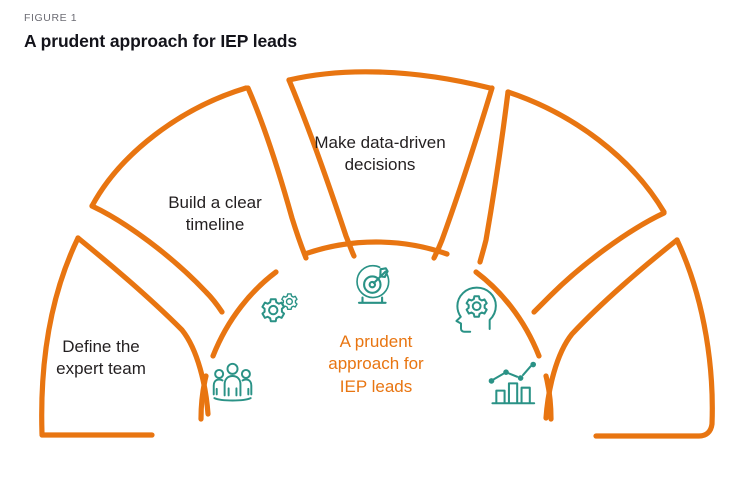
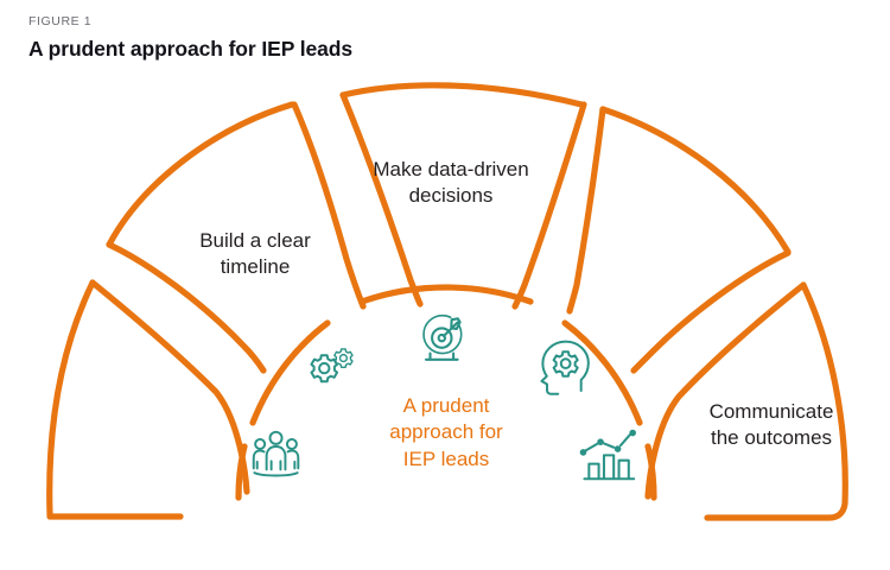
  FIGURE 1
  A prudent approach for IEP leads
- Define the
- expert team
  Build a clear
  timeline
  Make data-driven
  decisions
+ Communicate
+ the outcomes
  A prudent
  approach for
  IEP leads
